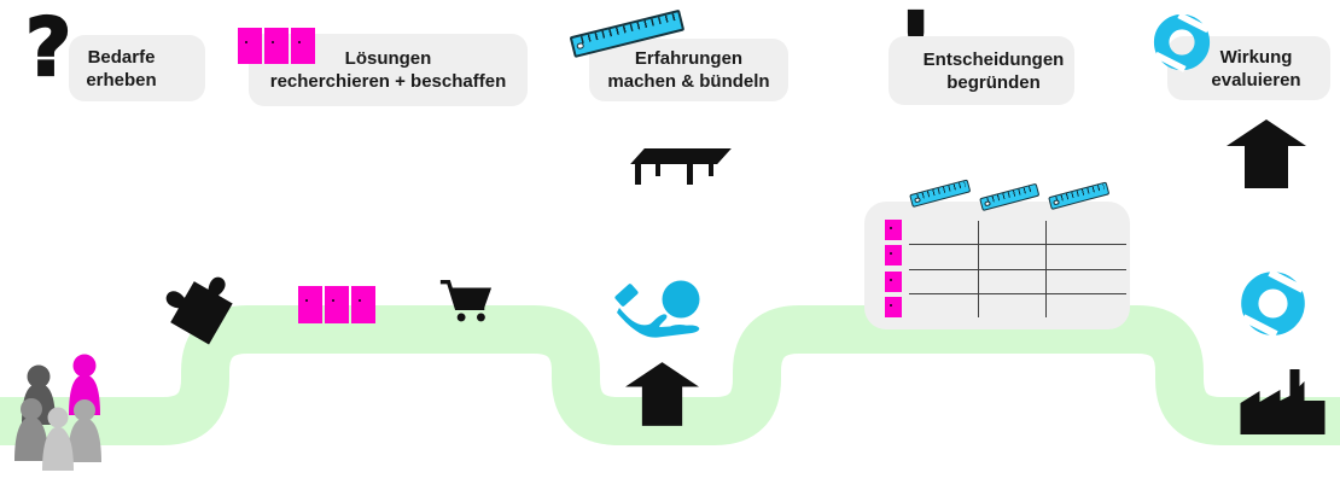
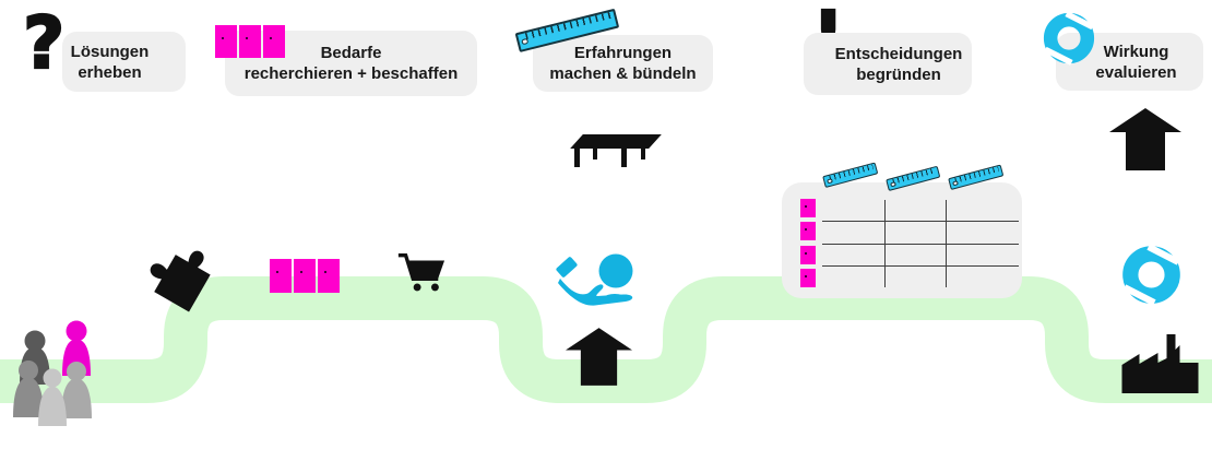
  ?
- Bedarfe
+ Lösungen
  erheben
- Lösungen
+ Bedarfe
  recherchieren + beschaffen
  Erfahrungen
  machen & bündeln
  Entscheidungen
  begründen
  Wirkung
  evaluieren
